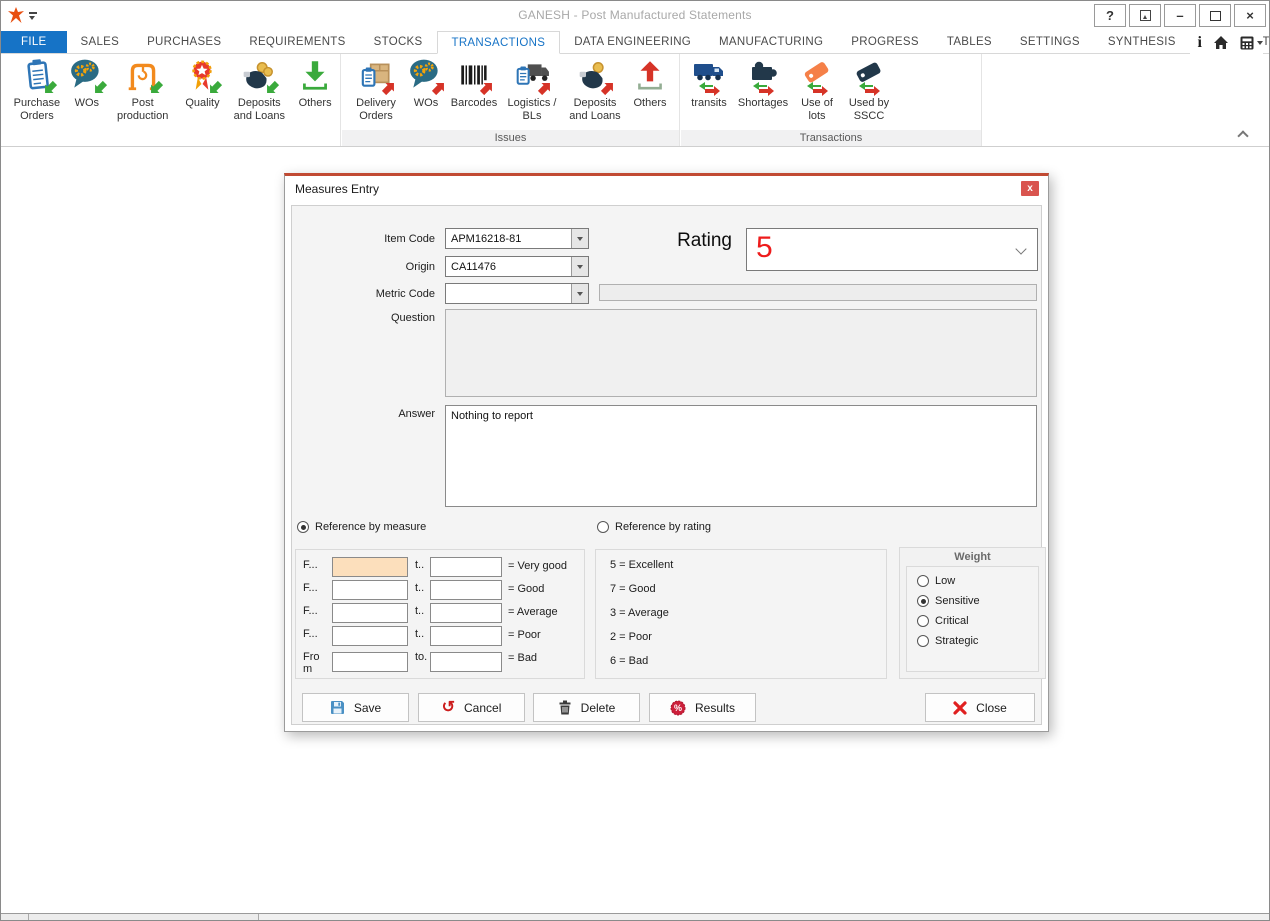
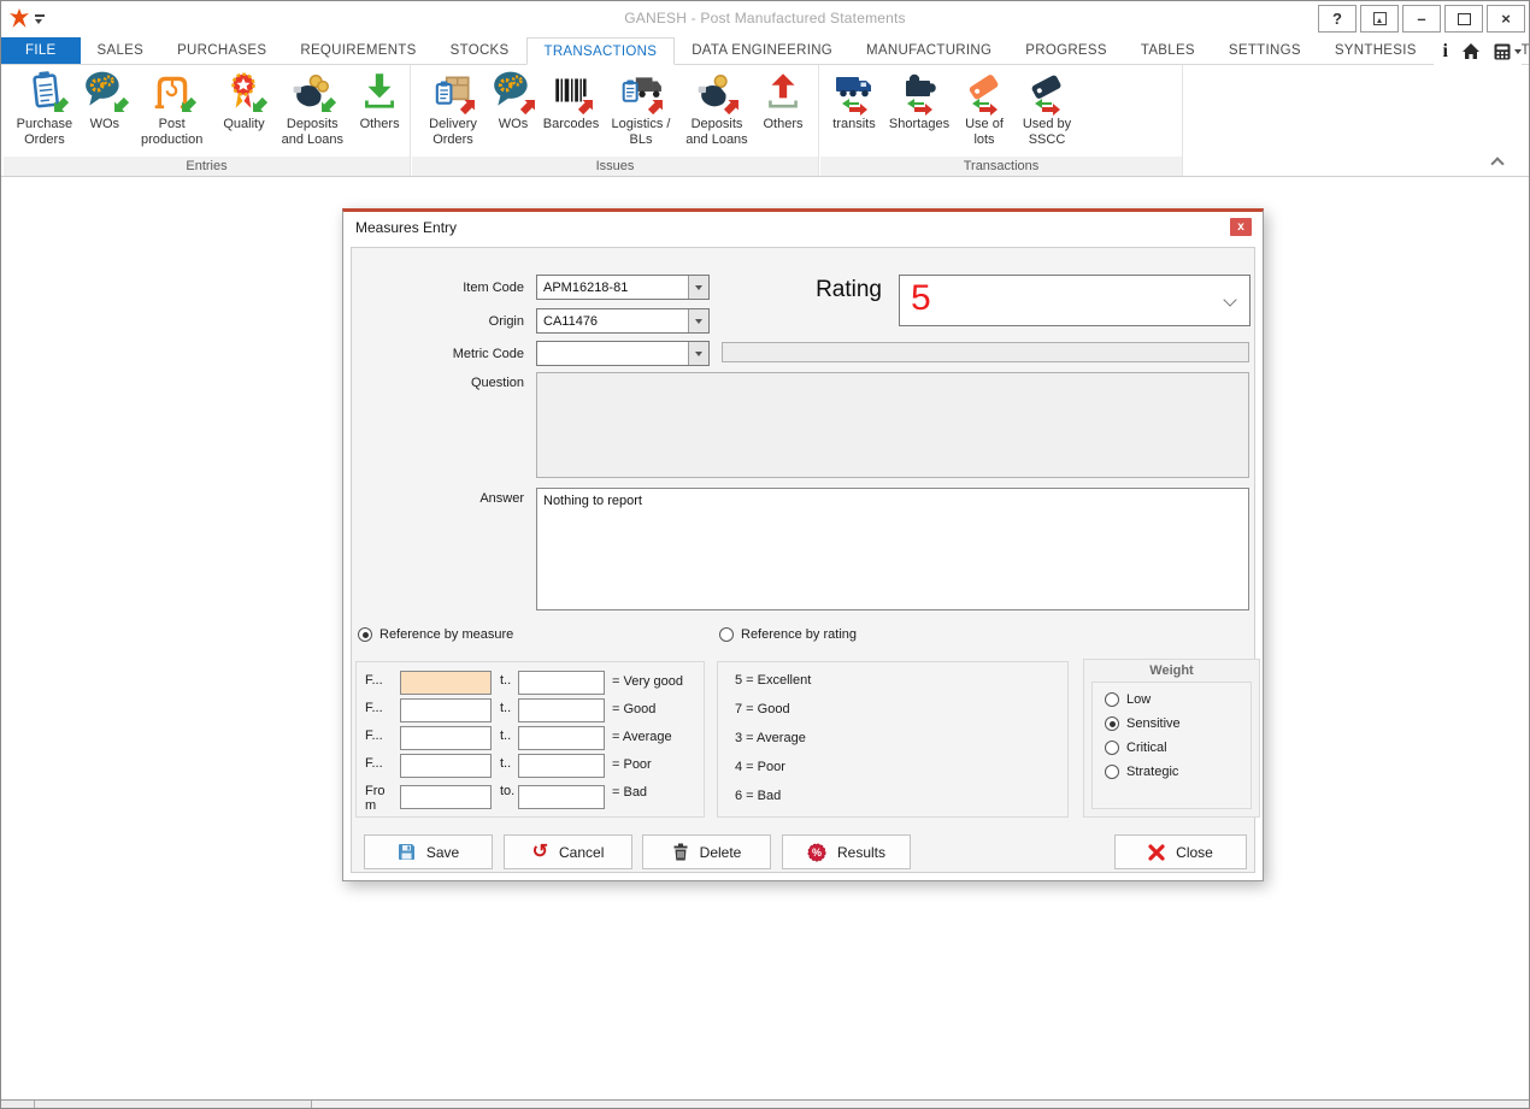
  GANESH - Post Manufactured Statements
  ?
  –
  ×
  FILE
  SALES
  PURCHASES
  REQUIREMENTS
  STOCKS
  TRANSACTIONS
  DATA ENGINEERING
  MANUFACTURING
  PROGRESS
  TABLES
  SETTINGS
  SYNTHESIS
  i
  Purchase Orders
  WOs
  Post production
  Quality
  Deposits and Loans
  Others
+ Entries
  Delivery Orders
  WOs
  Barcodes
  Logistics / BLs
  Deposits and Loans
  Others
  Issues
  transits
  Shortages
  Use of lots
  Used by SSCC
  Transactions
  Measures Entry
  x
  Item Code
  APM16218-81
  Rating
  5
  Origin
  CA11476
  Metric Code
  Question
  Answer
  Nothing to report
  Reference by measure
  Reference by rating
  F...
  t..
  = Very good
  F...
  t..
  = Good
  F...
  t..
  = Average
  F...
  t..
  = Poor
  From
  to.
  = Bad
  5 = Excellent
  7 = Good
  3 = Average
- 2 = Poor
+ 4 = Poor
  6 = Bad
  Weight
  Low
  Sensitive
  Critical
  Strategic
  Save
  ↺
  Cancel
  Delete
  %
  Results
  Close
